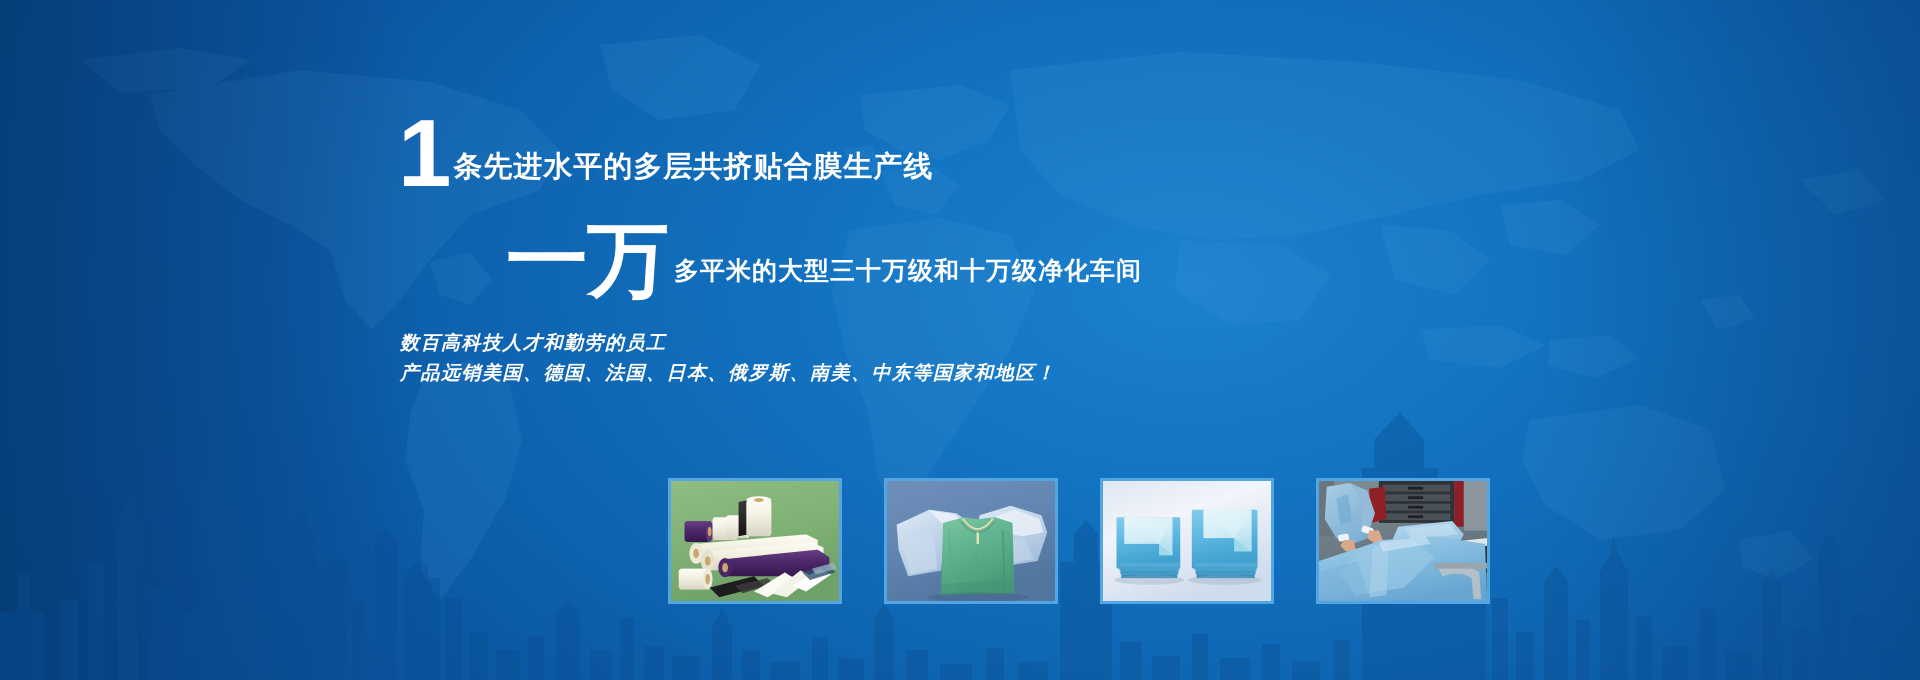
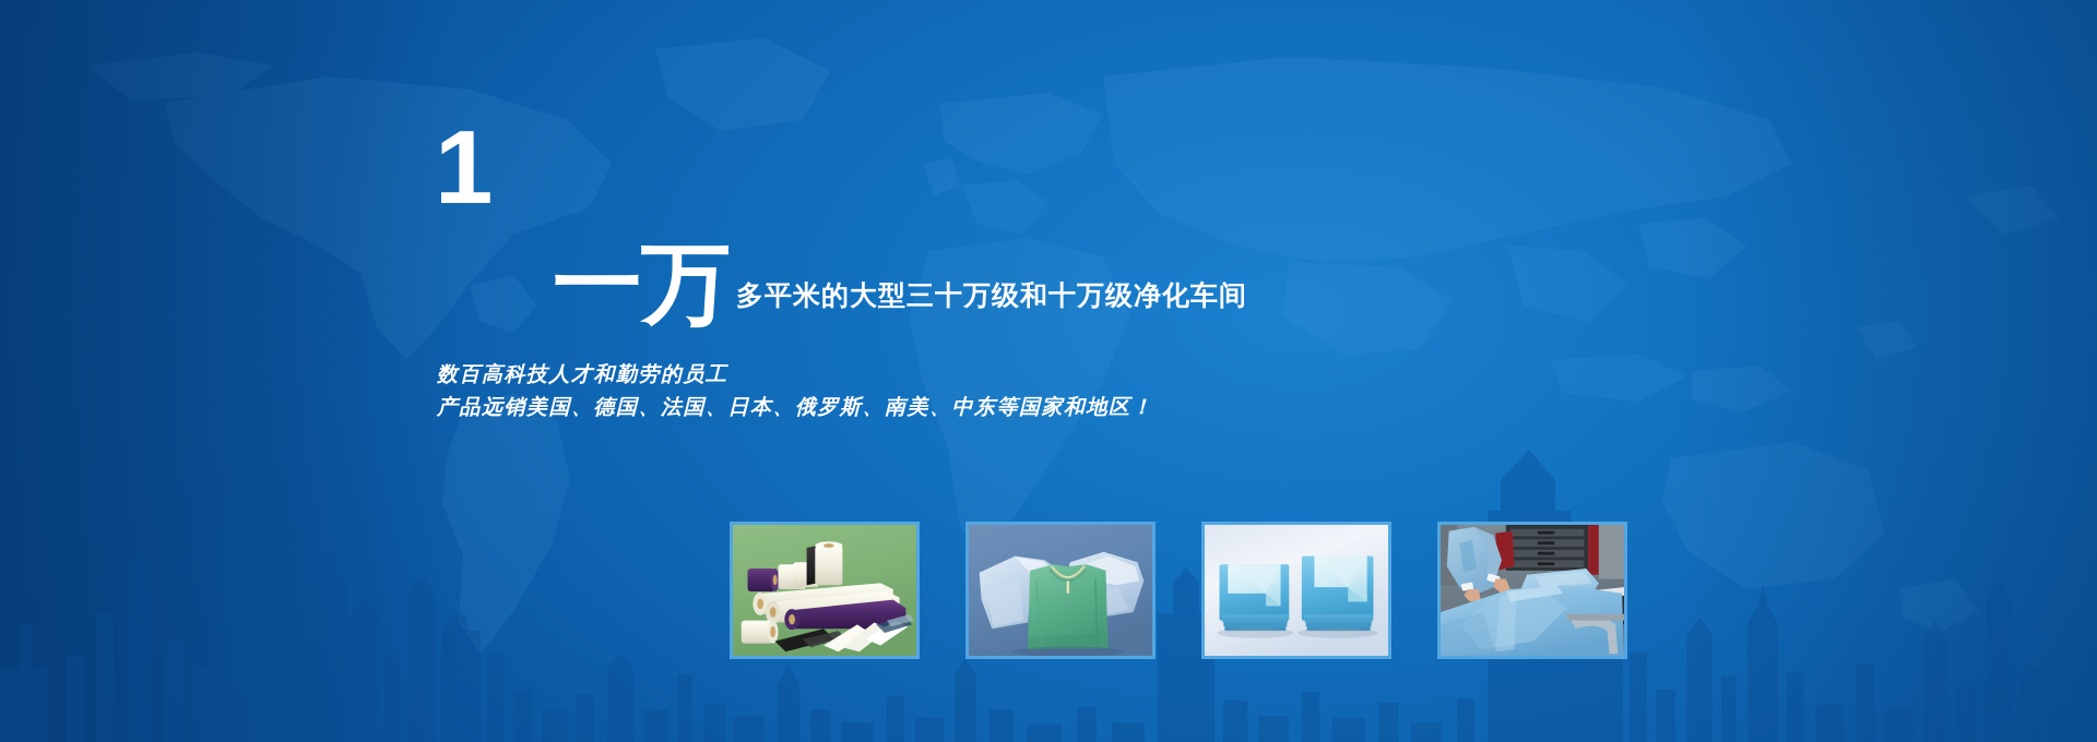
  1
- 条先进水平的多层共挤贴合膜生产线
  一万
  多平米的大型三十万级和十万级净化车间
  数百高科技人才和勤劳的员工
  产品远销美国、德国、法国、日本、俄罗斯、南美、中东等国家和地区！
